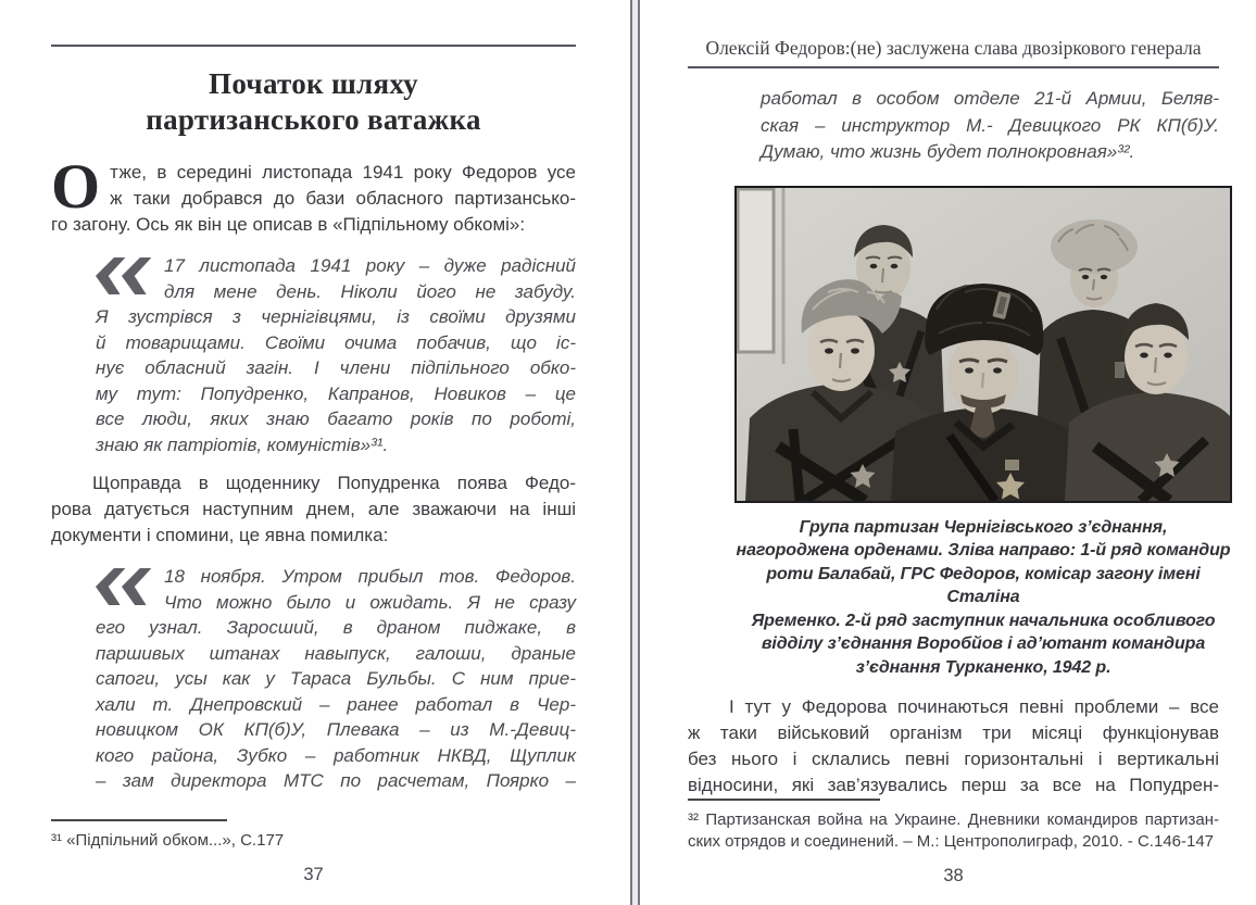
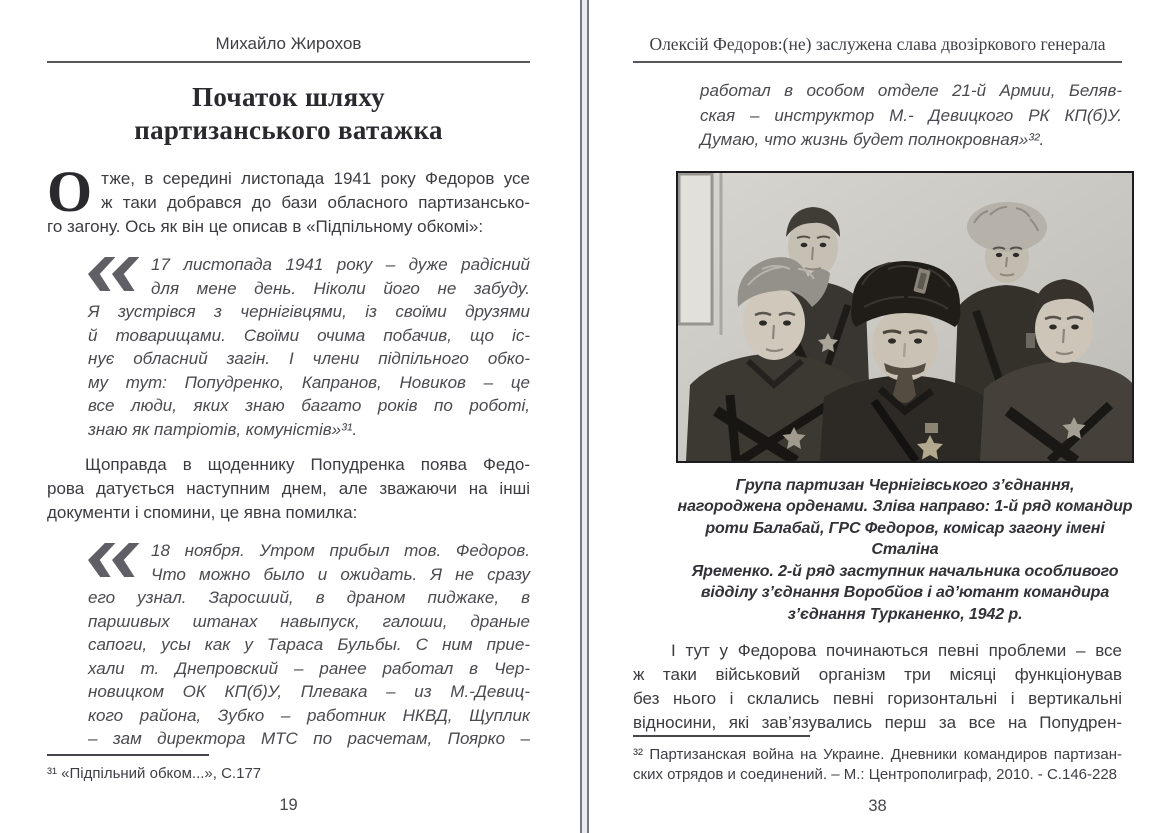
+ Михайло Жирохов
  Початок шляху
  партизанського ватажка
  О
  тже, в середині листопада 1941 року Федоров усе
  ж таки добрався до бази обласного партизансько-
  го загону. Ось як він це описав в «Підпільному обкомі»:
  17 листопада 1941 року – дуже радісний
  для мене день. Ніколи його не забуду.
  Я зустрівся з чернігівцями, із своїми друзями
  й товарищами. Своїми очима побачив, що іс-
  нує обласний загін. І члени підпільного обко-
  му тут: Попудренко, Капранов, Новиков – це
  все люди, яких знаю багато років по роботі,
  знаю як патріотів, комуністів»³¹.
  Щоправда в щоденнику Попудренка поява Федо-
  рова датується наступним днем, але зважаючи на інші
  документи і спомини, це явна помилка:
  18 ноября. Утром прибыл тов. Федоров.
  Что можно было и ожидать. Я не сразу
  его узнал. Заросший, в драном пиджаке, в
  паршивых штанах навыпуск, галоши, драные
  сапоги, усы как у Тараса Бульбы. С ним прие-
  хали т. Днепровский – ранее работал в Чер-
  новицком ОК КП(б)У, Плевака – из М.-Девиц-
  кого района, Зубко – работник НКВД, Щуплик
  – зам директора МТС по расчетам, Поярко –
  ³¹ «Підпільний обком...», С.177
- 37
+ 19
  Олексій Федоров:(не) заслужена слава двозіркового генерала
  работал в особом отделе 21-й Армии, Беляв-
  ская – инструктор М.- Девицкого РК КП(б)У.
  Думаю, что жизнь будет полнокровная»³².
  Група партизан Чернігівського з’єднання,
  нагороджена орденами. Зліва направо: 1-й ряд командир
  роти Балабай, ГРС Федоров, комісар загону імені Сталіна
  Яременко. 2-й ряд заступник начальника особливого
  відділу з’єднання Воробйов і ад’ютант командира
  з’єднання Турканенко, 1942 р.
  І тут у Федорова починаються певні проблеми – все
  ж таки військовий організм три місяці функціонував
  без нього і склались певні горизонтальні і вертикальні
  відносини, які зав’язувались перш за все на Попудрен-
  ³² Партизанская война на Украине. Дневники командиров партизан-
- ских отрядов и соединений. – М.: Центрополиграф, 2010. - С.146-147
+ ских отрядов и соединений. – М.: Центрополиграф, 2010. - С.146-228
  38
